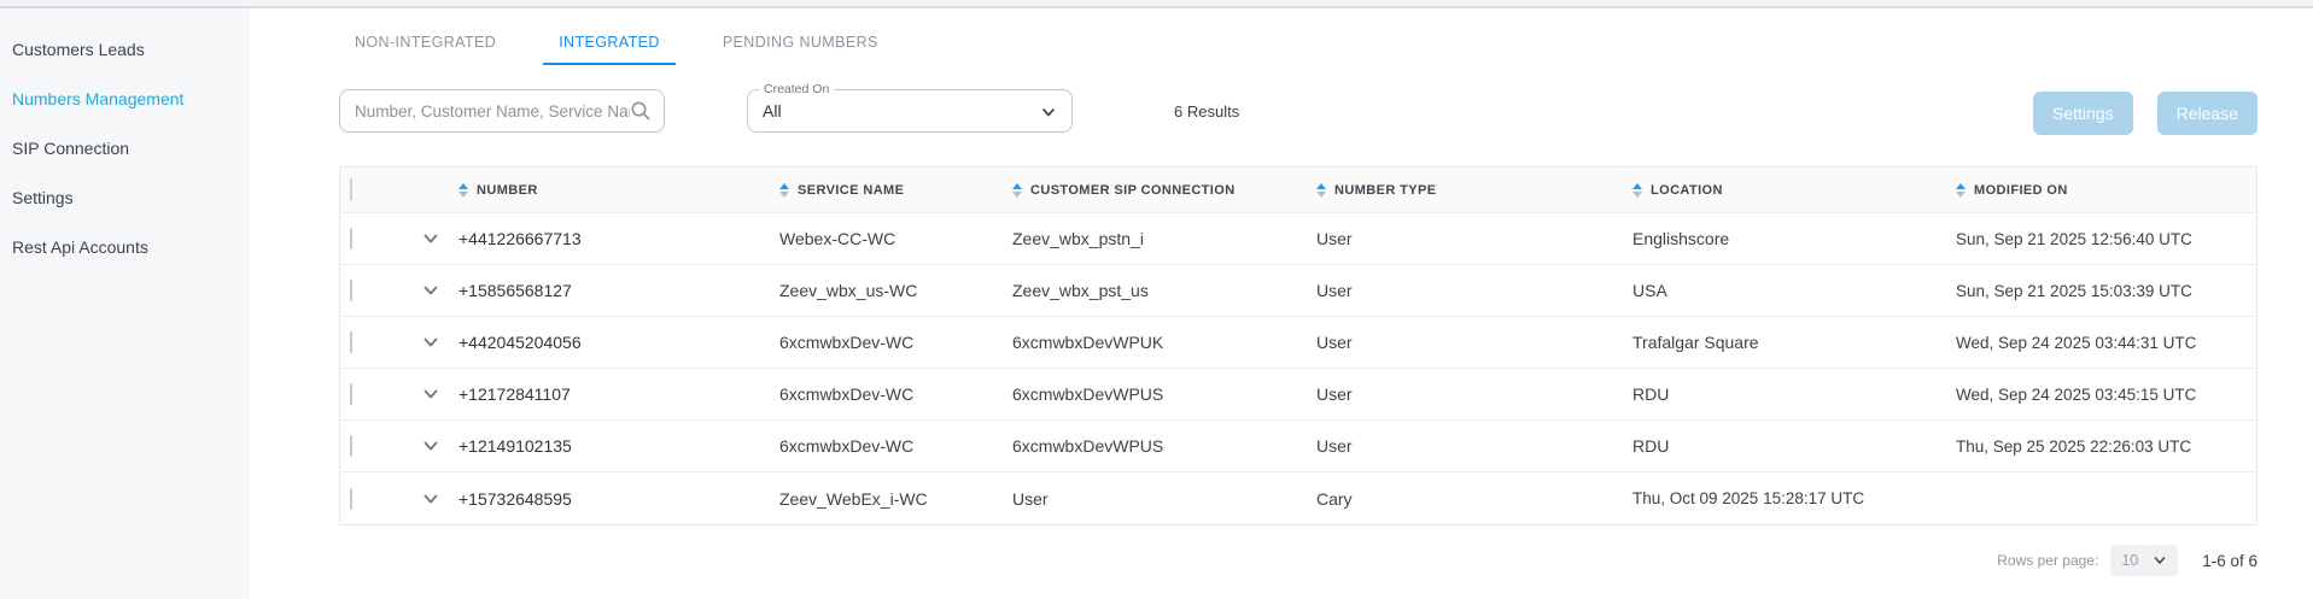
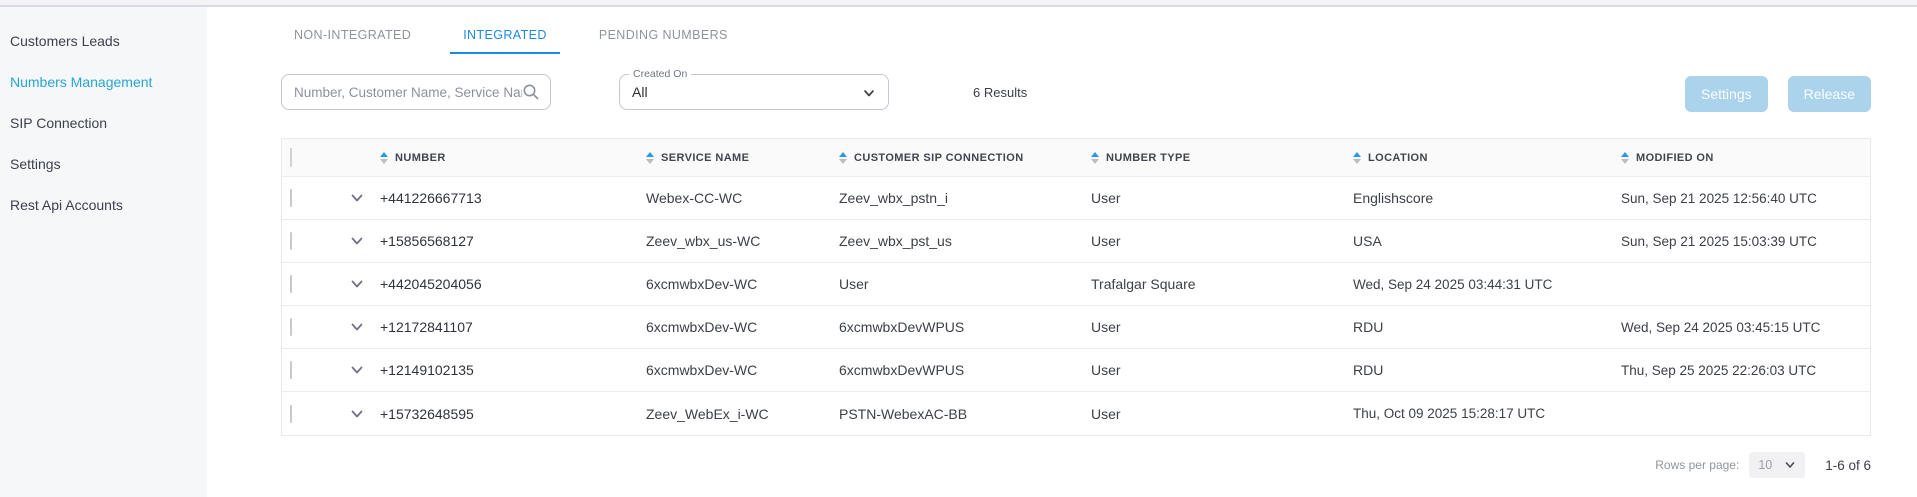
  Customers Leads
  Numbers Management
  SIP Connection
  Settings
  Rest Api Accounts
  NON-INTEGRATED
  INTEGRATED
  PENDING NUMBERS
  Number, Customer Name, Service Na
  Created On
  All
  6 Results
  Settings
  Release
  NUMBER
  SERVICE NAME
  CUSTOMER SIP CONNECTION
  NUMBER TYPE
  LOCATION
  MODIFIED ON
  +441226667713
  Webex-CC-WC
  Zeev_wbx_pstn_i
  User
  Englishscore
  Sun, Sep 21 2025 12:56:40 UTC
  +15856568127
  Zeev_wbx_us-WC
  Zeev_wbx_pst_us
  User
  USA
  Sun, Sep 21 2025 15:03:39 UTC
  +442045204056
  6xcmwbxDev-WC
- 6xcmwbxDevWPUK
  User
  Trafalgar Square
  Wed, Sep 24 2025 03:44:31 UTC
  +12172841107
  6xcmwbxDev-WC
  6xcmwbxDevWPUS
  User
  RDU
  Wed, Sep 24 2025 03:45:15 UTC
  +12149102135
  6xcmwbxDev-WC
  6xcmwbxDevWPUS
  User
  RDU
  Thu, Sep 25 2025 22:26:03 UTC
  +15732648595
  Zeev_WebEx_i-WC
+ PSTN-WebexAC-BB
  User
- Cary
  Thu, Oct 09 2025 15:28:17 UTC
  Rows per page:
  10
  1-6 of 6
